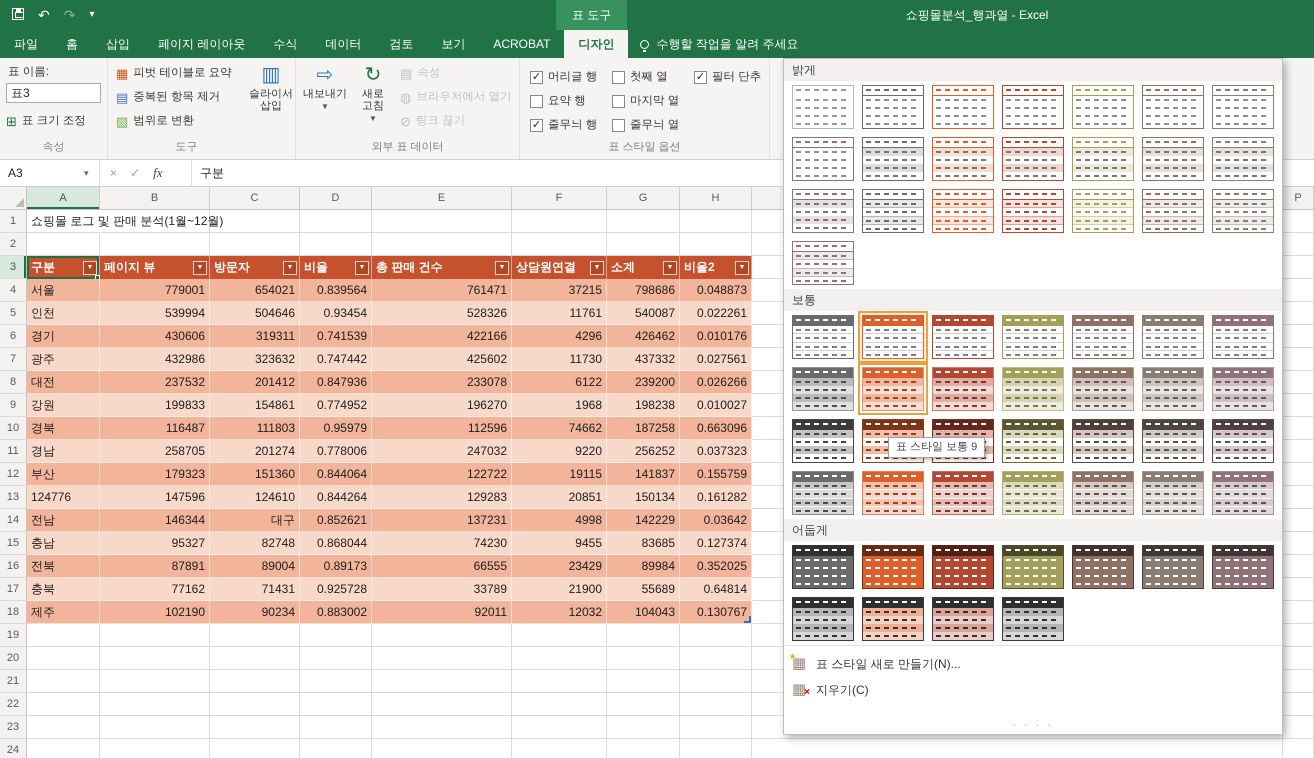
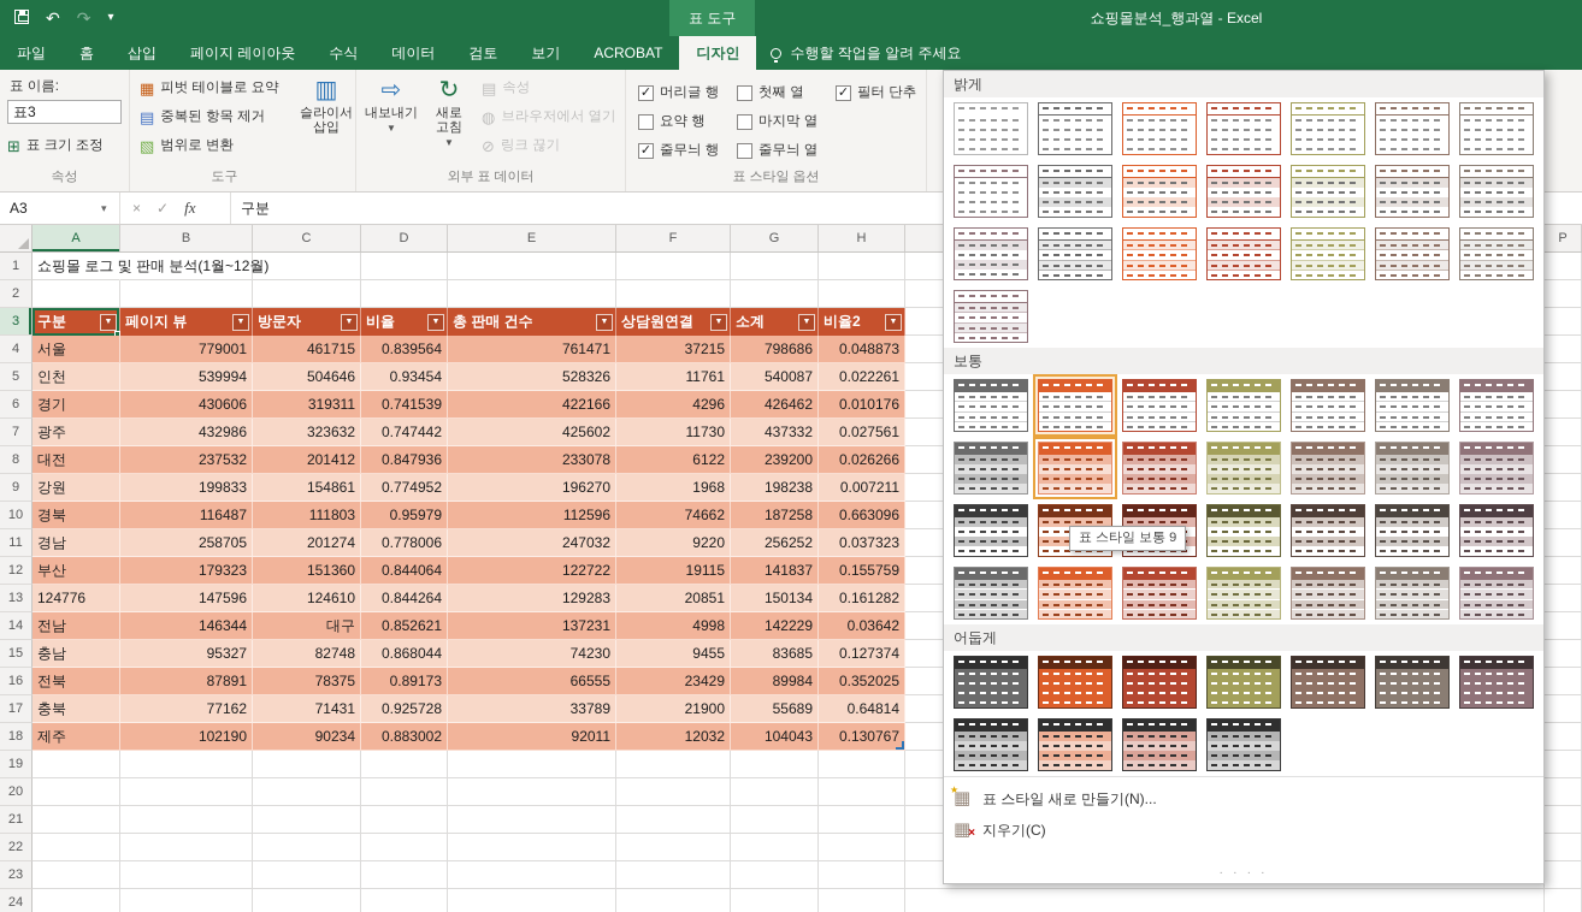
  ↶
  ↷
  ▾
  표 도구
  쇼핑몰분석_행과열 - Excel
  파일
  홈
  삽입
  페이지 레이아웃
  수식
  데이터
  검토
  보기
  ACROBAT
  디자인
  수행할 작업을 알려 주세요
  표 이름:
  표3
  ⊞
  표 크기 조정
  속성
  ▦
  피벗 테이블로 요약
  ▤
  중복된 항목 제거
  ▧
  범위로 변환
  ▥
  슬라이서 삽입
  도구
  ⇨
  내보내기
  ▼
  ↻
  새로 고침
  ▼
  ▤
  속성
  ◍
  브라우저에서 열기
  ⊘
  링크 끊기
  외부 표 데이터
  ✓
  머리글 행
  요약 행
  ✓
  줄무늬 행
  첫째 열
  마지막 열
  줄무늬 열
  ✓
  필터 단추
  표 스타일 옵션
  A3
  ▾
  ×
  ✓
  fx
  구분
  A
  B
  C
  D
  E
  F
  G
  H
  P
  1
  쇼핑몰 로그 및 판매 분석(1월~12월)
  2
  3
  구분
  페이지 뷰
  방문자
  비율
  총 판매 건수
  상담원연결
  소계
  비율2
  4
  서울
  779001
- 654021
+ 461715
  0.839564
  761471
  37215
  798686
  0.048873
  5
  인천
  539994
  504646
  0.93454
  528326
  11761
  540087
  0.022261
  6
  경기
  430606
  319311
  0.741539
  422166
  4296
  426462
  0.010176
  7
  광주
  432986
  323632
  0.747442
  425602
  11730
  437332
  0.027561
  8
  대전
  237532
  201412
  0.847936
  233078
  6122
  239200
  0.026266
  9
  강원
  199833
  154861
  0.774952
  196270
  1968
  198238
- 0.010027
+ 0.007211
  10
  경북
  116487
  111803
  0.95979
  112596
  74662
  187258
  0.663096
  11
  경남
  258705
  201274
  0.778006
  247032
  9220
  256252
  0.037323
  12
  부산
  179323
  151360
  0.844064
  122722
  19115
  141837
  0.155759
  13
  124776
  147596
  124610
  0.844264
  129283
  20851
  150134
  0.161282
  14
  전남
  146344
  대구
  0.852621
  137231
  4998
  142229
  0.03642
  15
  충남
  95327
  82748
  0.868044
  74230
  9455
  83685
  0.127374
  16
  전북
  87891
- 89004
+ 78375
  0.89173
  66555
  23429
  89984
  0.352025
  17
  충북
  77162
  71431
  0.925728
  33789
  21900
  55689
  0.64814
  18
  제주
  102190
  90234
  0.883002
  92011
  12032
  104043
  0.130767
  19
  20
  21
  22
  23
  24
  밝게
  보통
  어둡게
  ▦
  ★
  표 스타일 새로 만들기(N)...
  ▦
  ×
  지우기(C)
  ∙ ∙ ∙ ∙
  표 스타일 보통 9
